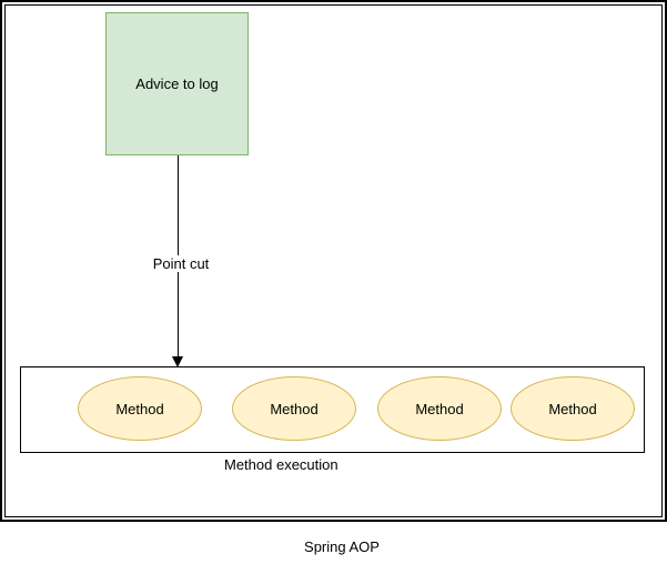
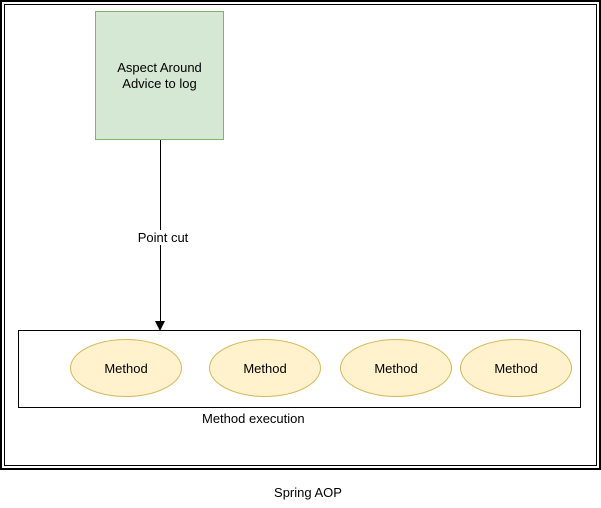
+ Aspect Around
  Advice to log
  Point cut
  Method
  Method
  Method
  Method
  Method execution
  Spring AOP
